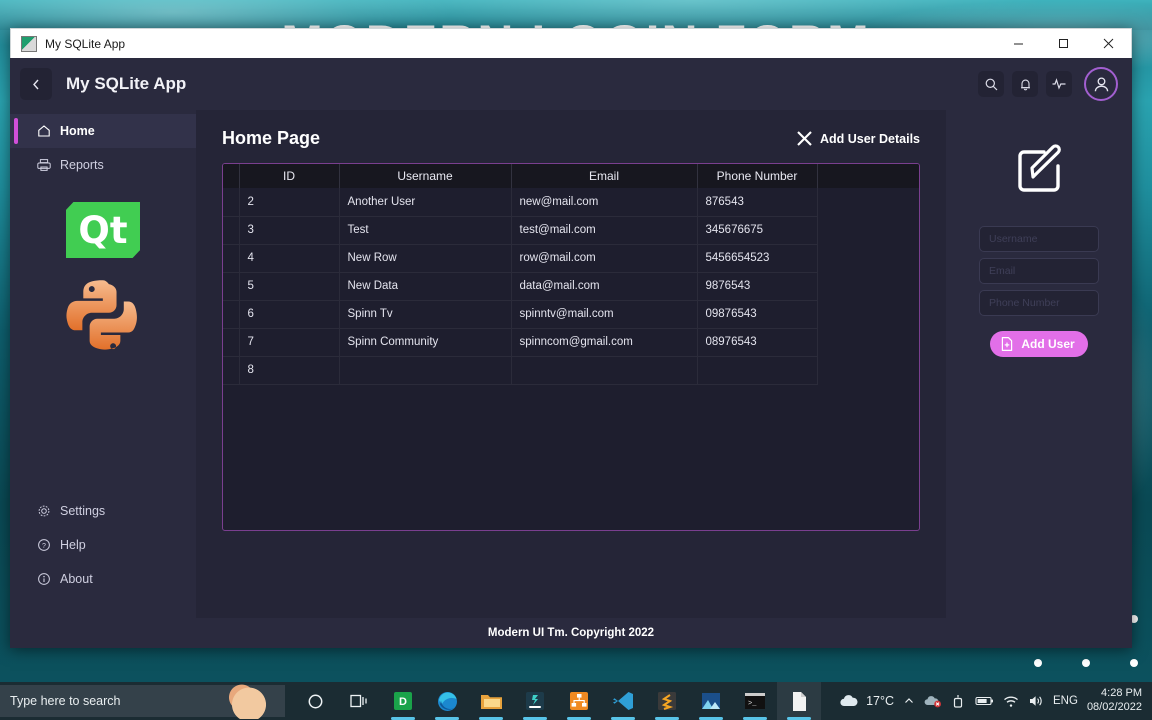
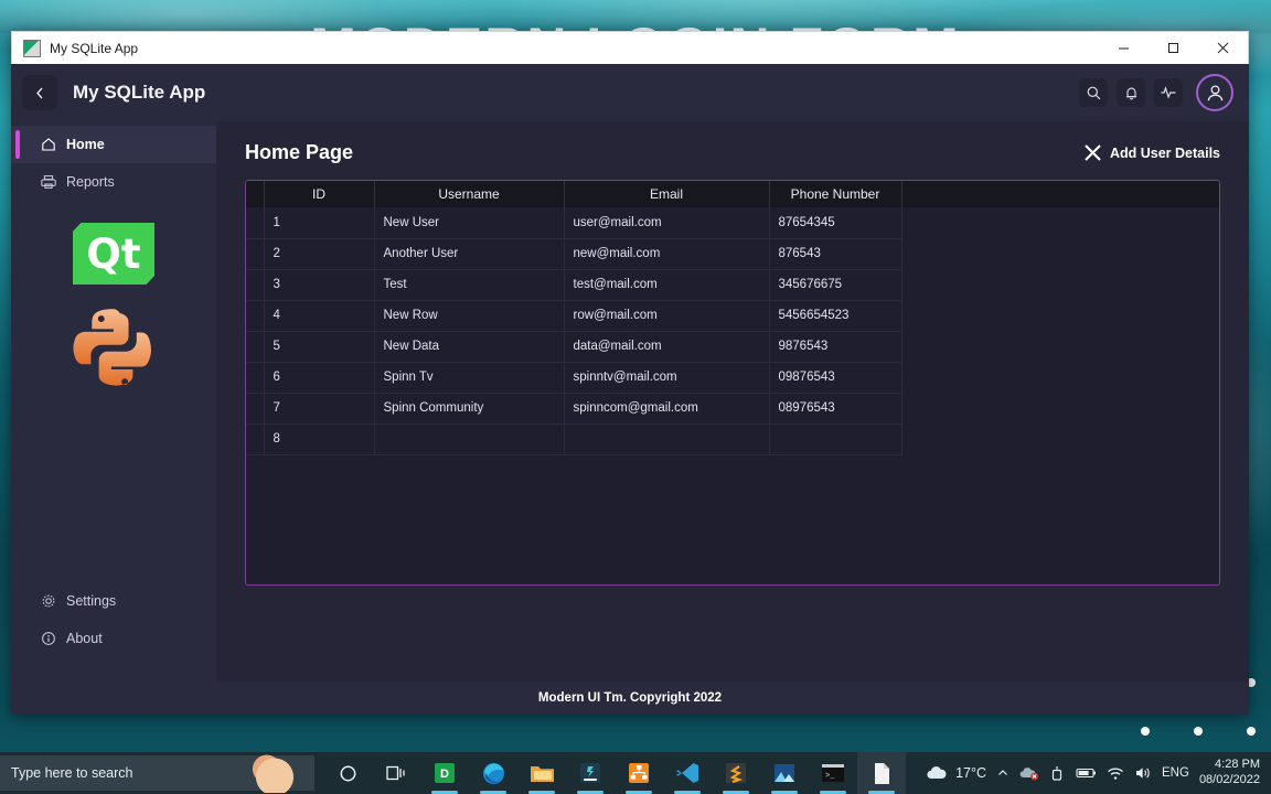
  My SQLite App
  My SQLite App
  Home
  Reports
  Qt
  Settings
- Help
  About
  Home Page
  Add User Details
  	ID	Username	Email	Phone Number
+ 	1	New User	user@mail.com	87654345
  	2	Another User	new@mail.com	876543
  	3	Test	test@mail.com	345676675
  	4	New Row	row@mail.com	5456654523
  	5	New Data	data@mail.com	9876543
  	6	Spinn Tv	spinntv@mail.com	09876543
  	7	Spinn Community	spinncom@gmail.com	08976543
  	8
- Username
- Email
- Phone Number
- Add User
  Modern UI Tm. Copyright 2022
  Type here to search
  D
  >_
  17°C
  ENG
  4:28 PM
  08/02/2022
